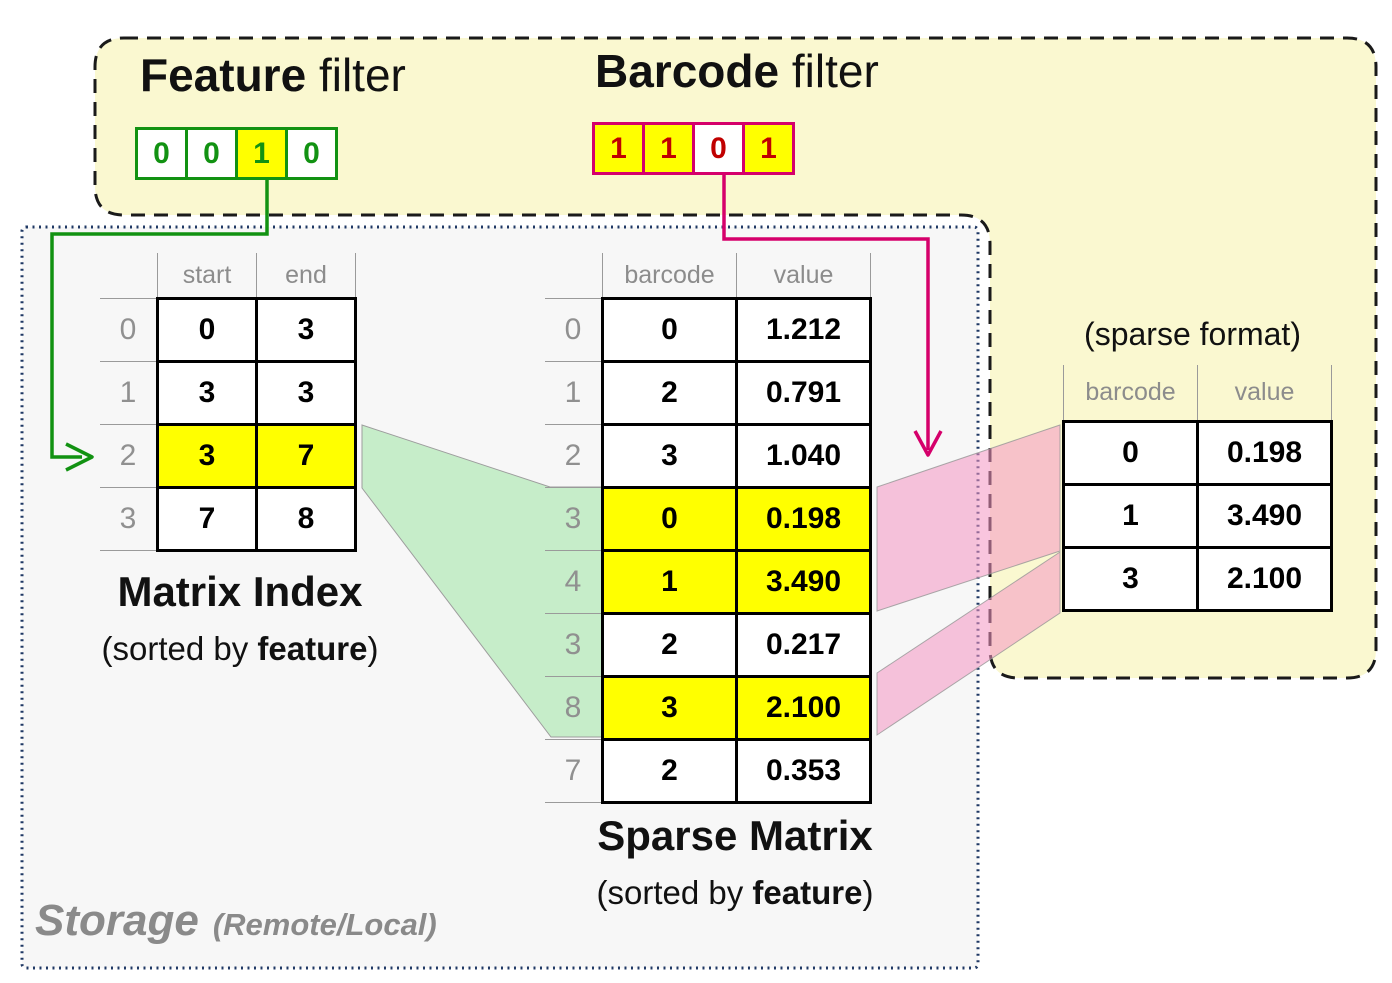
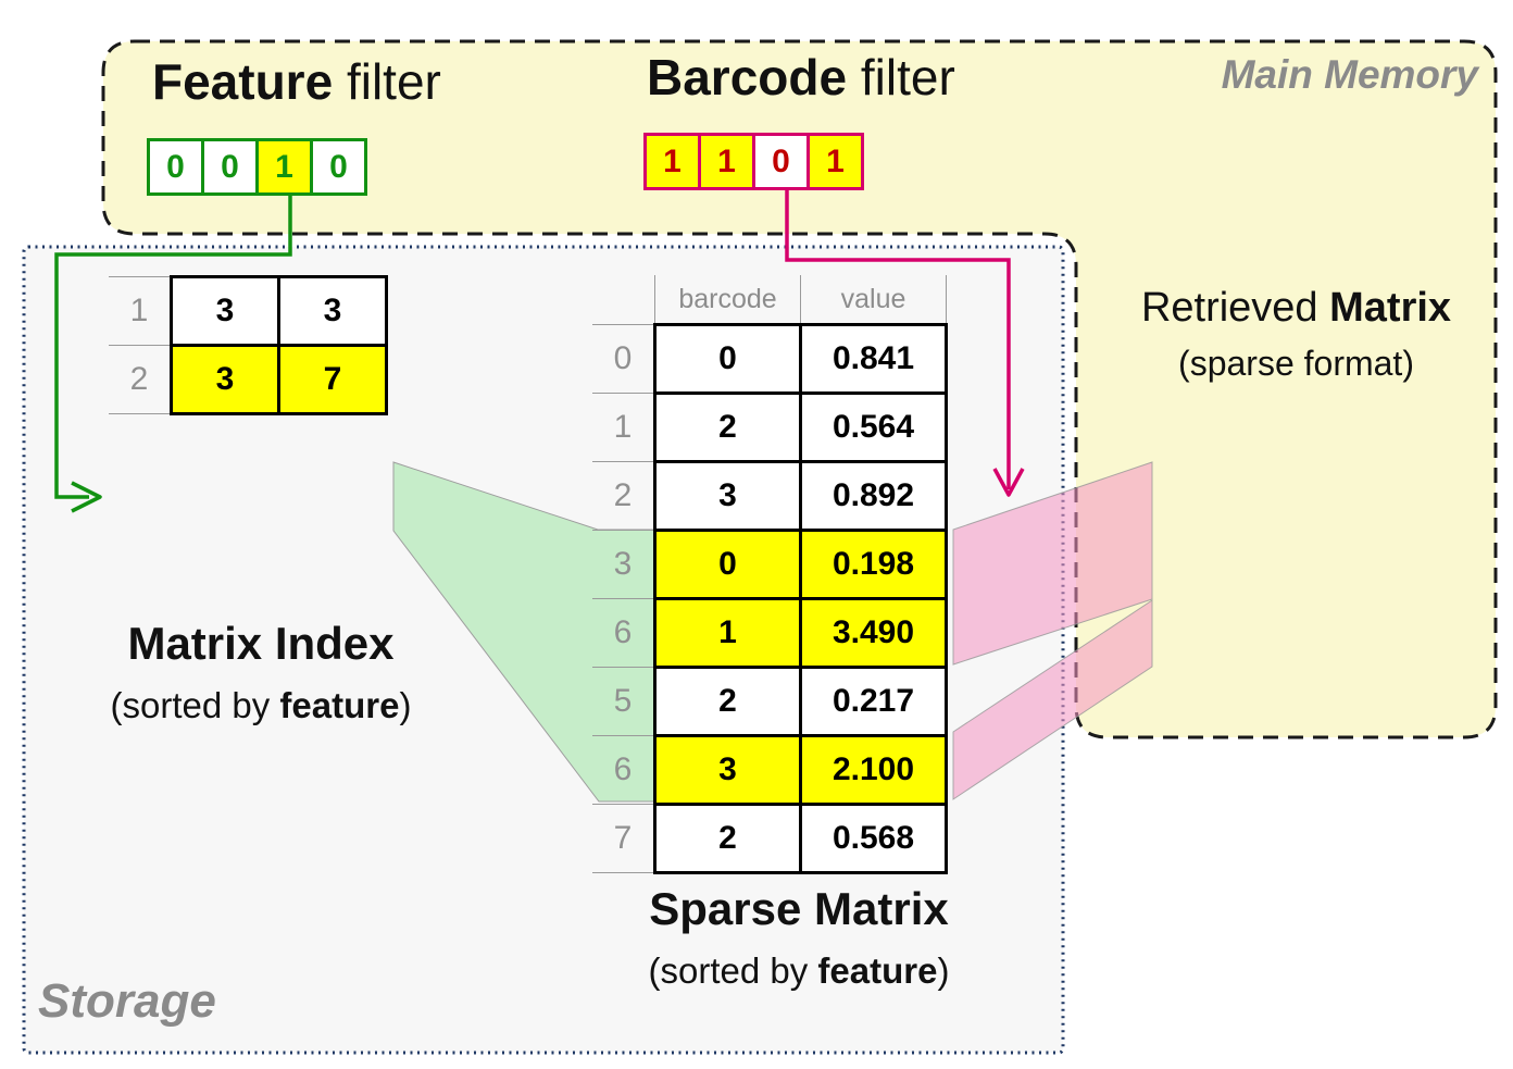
+ Main Memory
  Storage
- (Remote/Local)
  Feature filter
  0
  0
  1
  0
  Barcode filter
  1
  1
  0
  1
- 	start	end
- 0	0	3
  1	3	3
  2	3	7
- 3	7	8
  Matrix Index
  (sorted by feature)
  	barcode	value
- 0	0	1.212
+ 0	0	0.841
- 1	2	0.791
+ 1	2	0.564
- 2	3	1.040
+ 2	3	0.892
  3	0	0.198
- 4	1	3.490
+ 6	1	3.490
- 3	2	0.217
+ 5	2	0.217
- 8	3	2.100
+ 6	3	2.100
- 7	2	0.353
+ 7	2	0.568
  Sparse Matrix
  (sorted by feature)
+ Retrieved Matrix
  (sparse format)
- barcode	value
- 0	0.198
- 1	3.490
- 3	2.100
